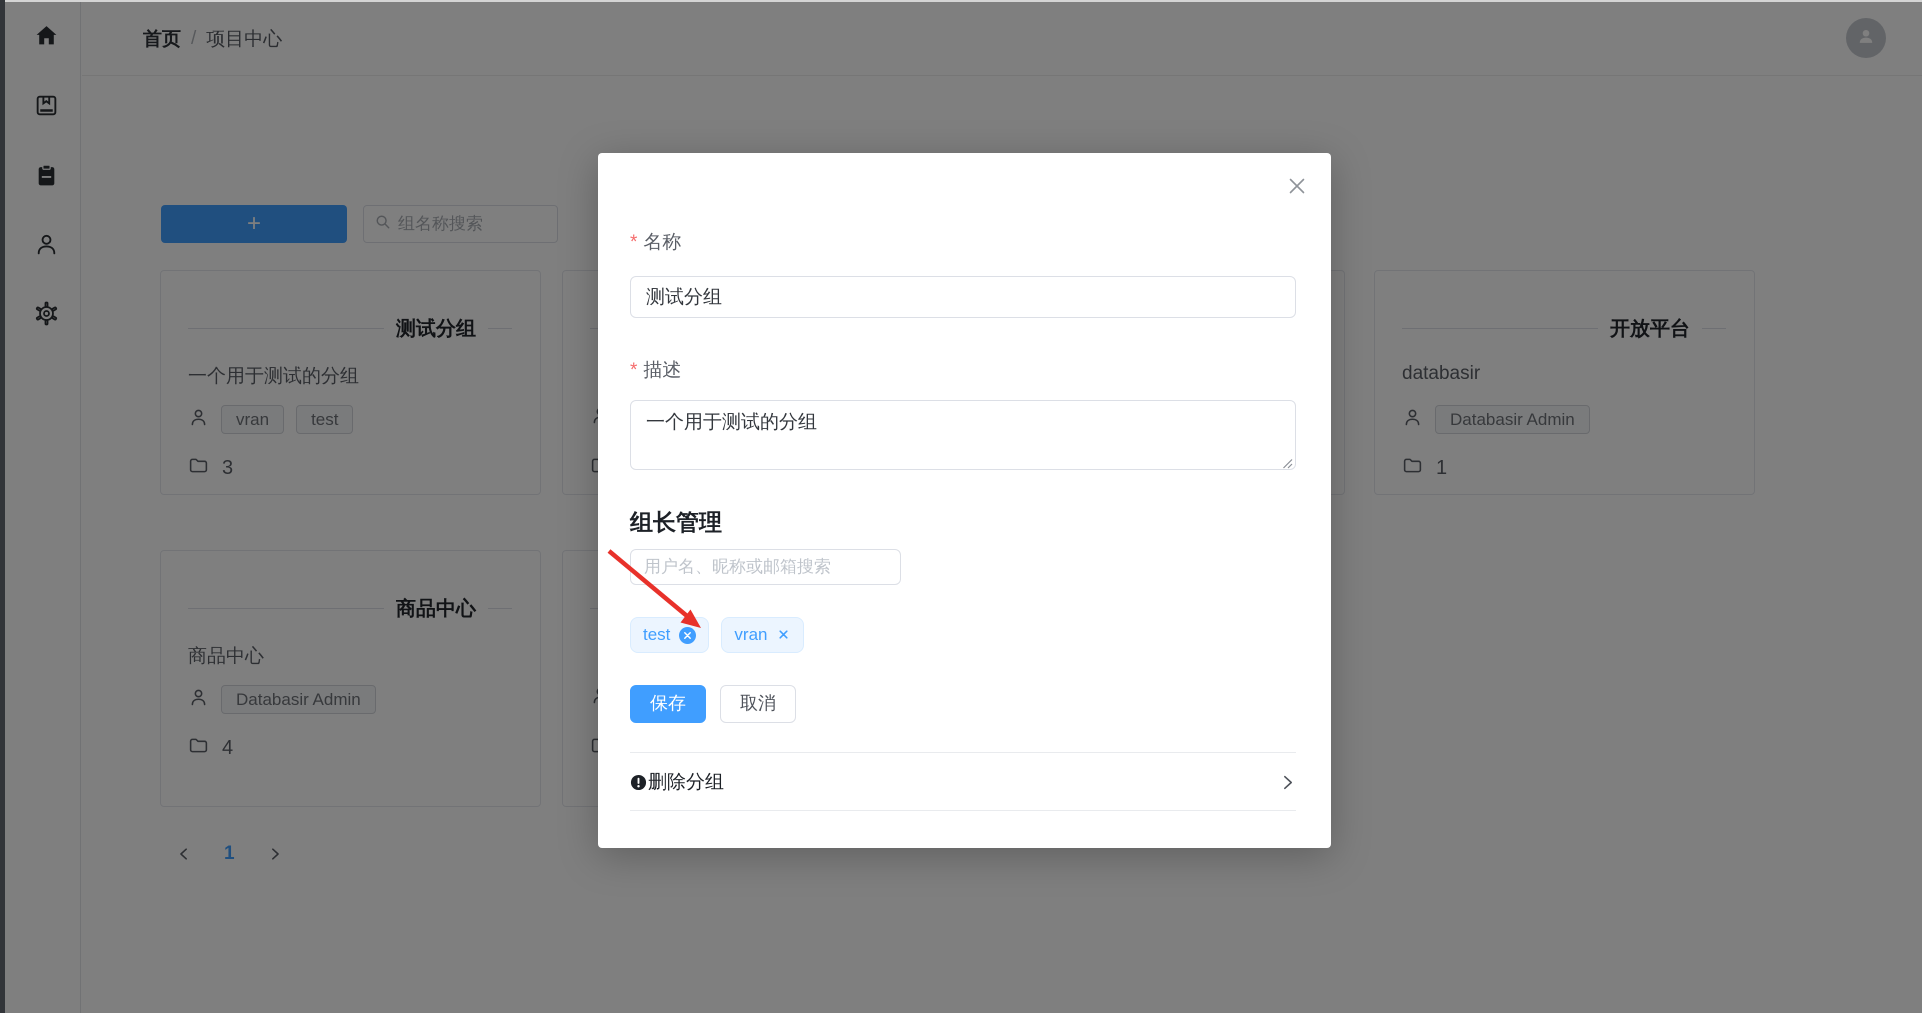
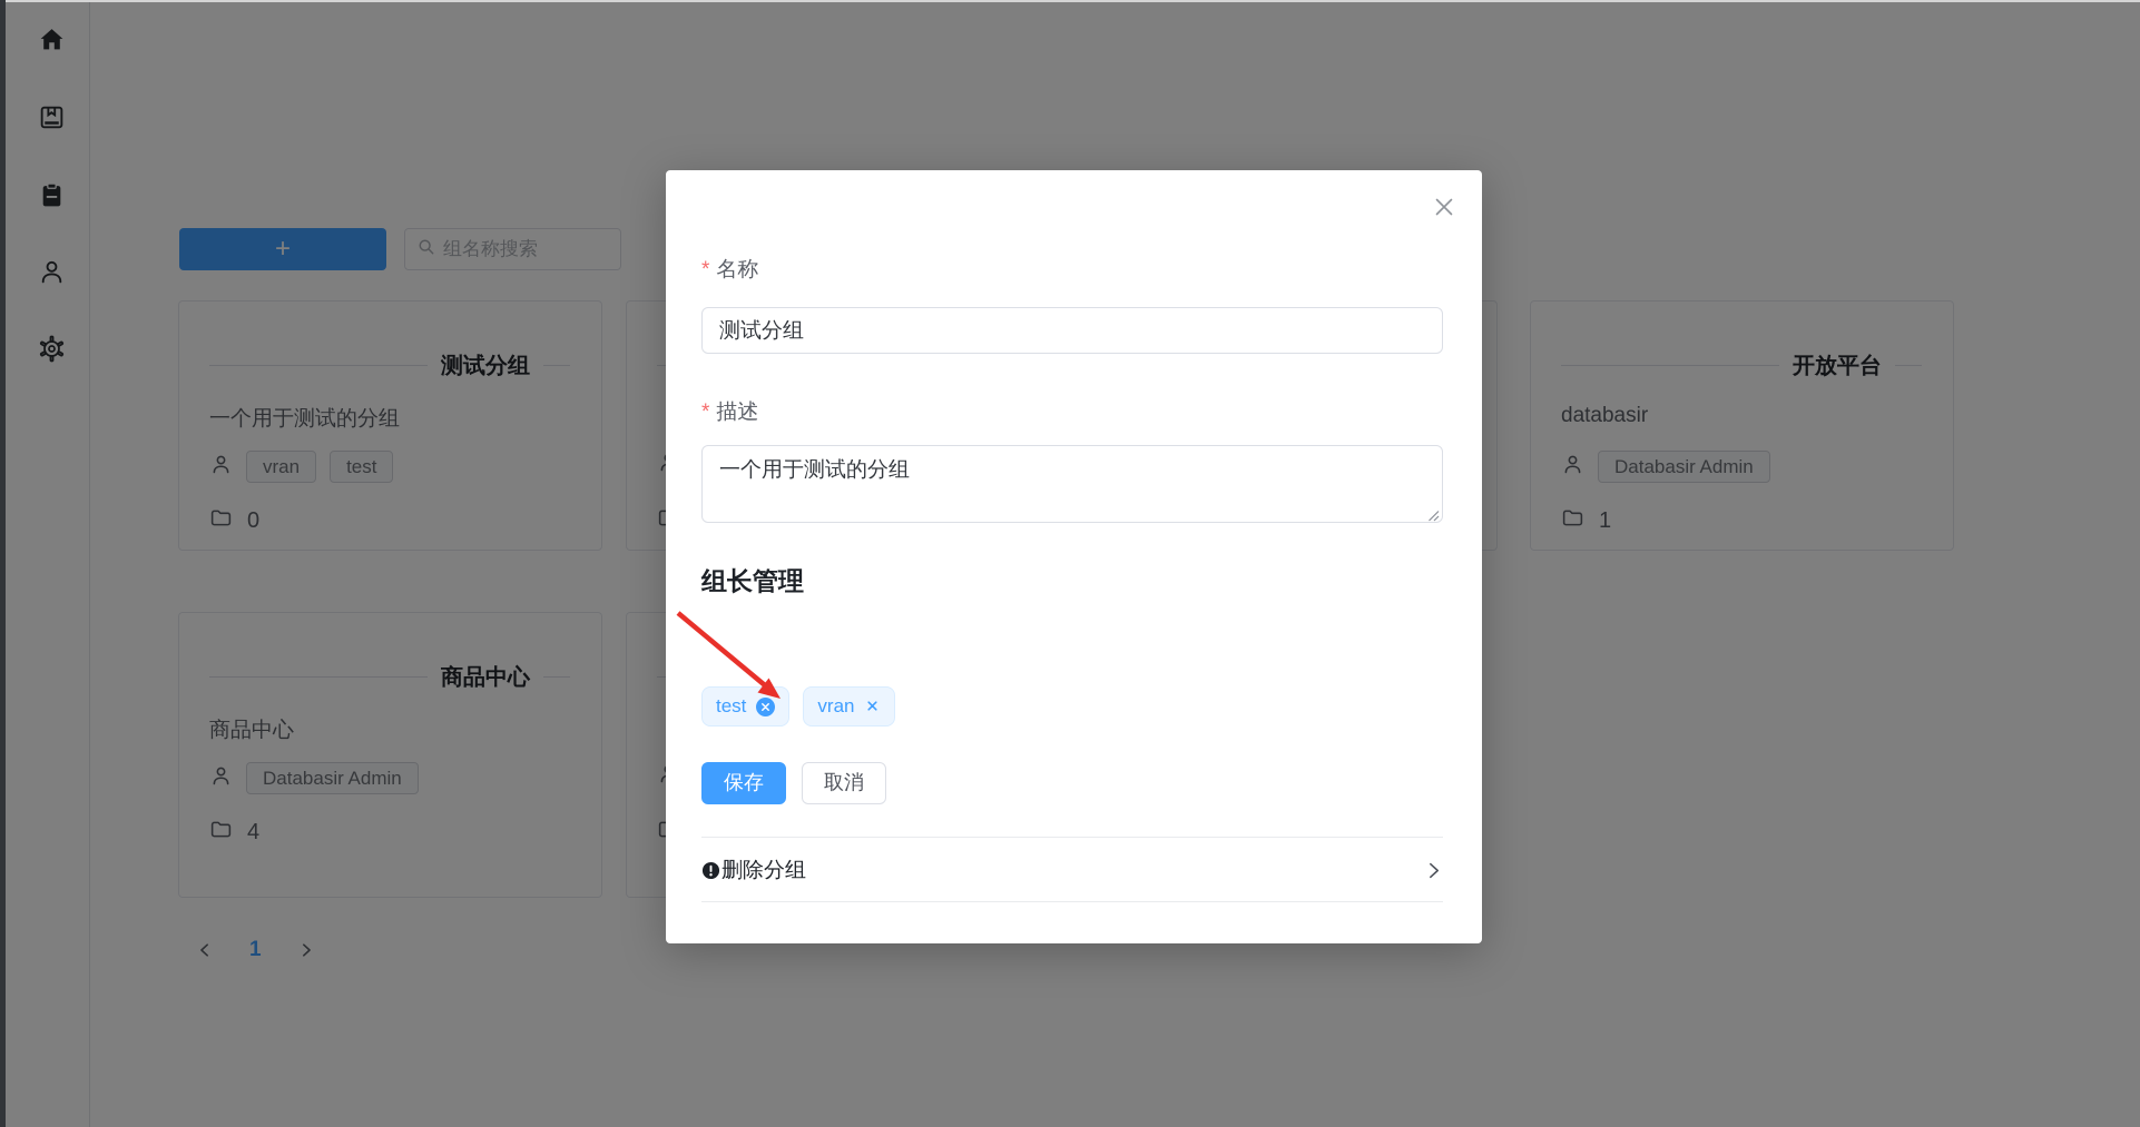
- 首页
- /
- 项目中心
  +
  组名称搜索
  测试分组
  一个用于测试的分组
  vran
  test
- 3
+ 0
  开放平台
  databasir
  Databasir Admin
  1
  商品中心
  商品中心
  Databasir Admin
  4
  1
  * 名称
  测试分组
  * 描述
  一个用于测试的分组
  组长管理
- 用户名、昵称或邮箱搜索
  test
  vran
  保存
  取消
  删除分组
